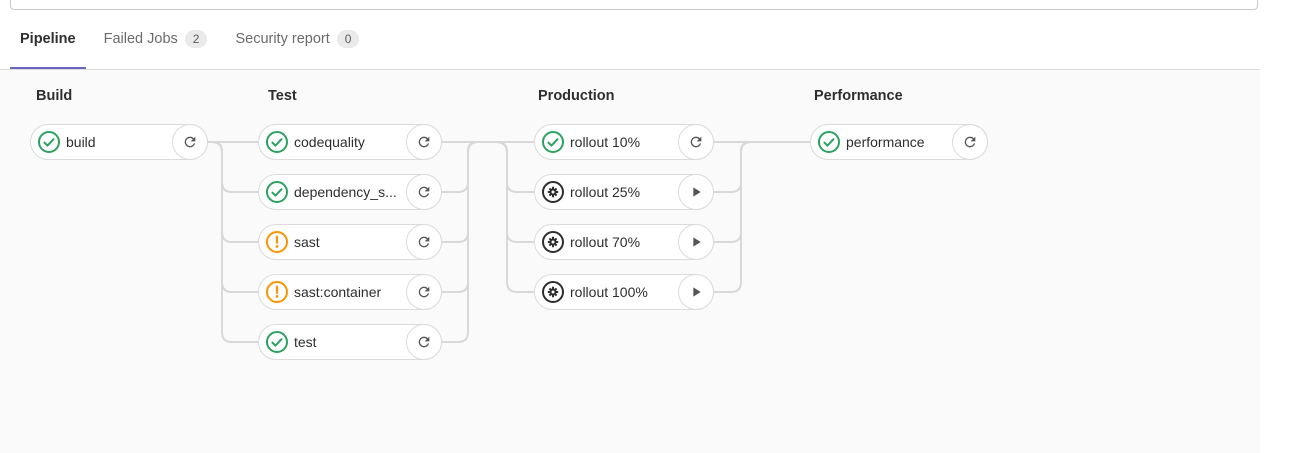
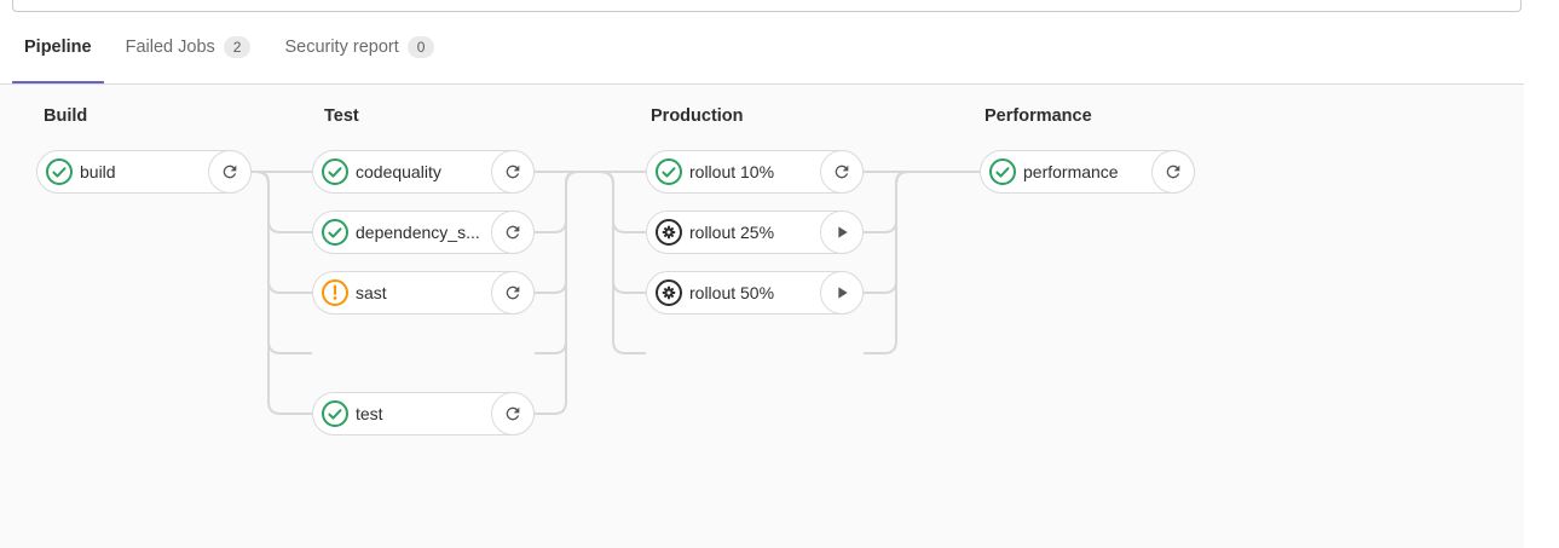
  Pipeline
  Failed Jobs
  2
  Security report
  0
  Build
  Test
  Production
  Performance
  build
  codequality
  dependency_s...
  sast
- sast:container
  test
  rollout 10%
  rollout 25%
- rollout 70%
+ rollout 50%
- rollout 100%
  performance
